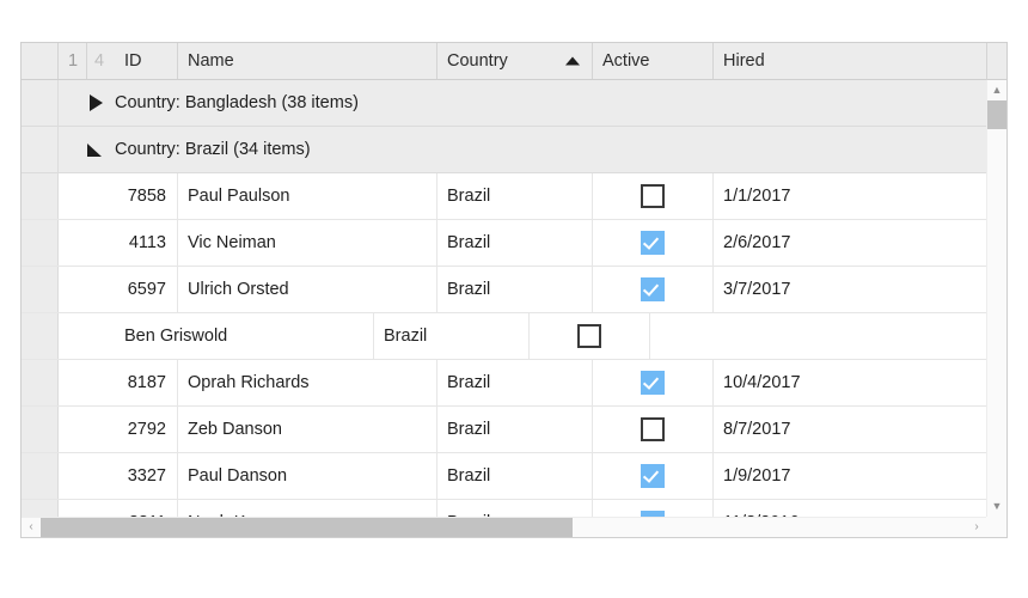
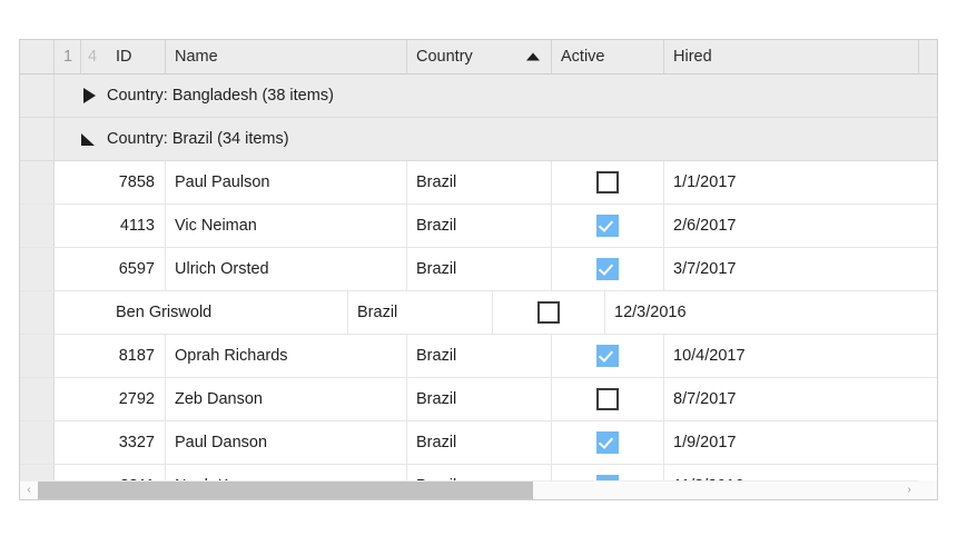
  1
  4
  ID
  Name
  Country
  Active
  Hired
  Country: Bangladesh (38 items)
  Country: Brazil (34 items)
  7858
  Paul Paulson
  Brazil
  1/1/2017
  4113
  Vic Neiman
  Brazil
  2/6/2017
  6597
  Ulrich Orsted
  Brazil
  3/7/2017
  Ben Griswold
  Brazil
+ 12/3/2016
  8187
  Oprah Richards
  Brazil
  10/4/2017
  2792
  Zeb Danson
  Brazil
  8/7/2017
  3327
  Paul Danson
  Brazil
  1/9/2017
- ▲
- ▼
  ‹
  ›
